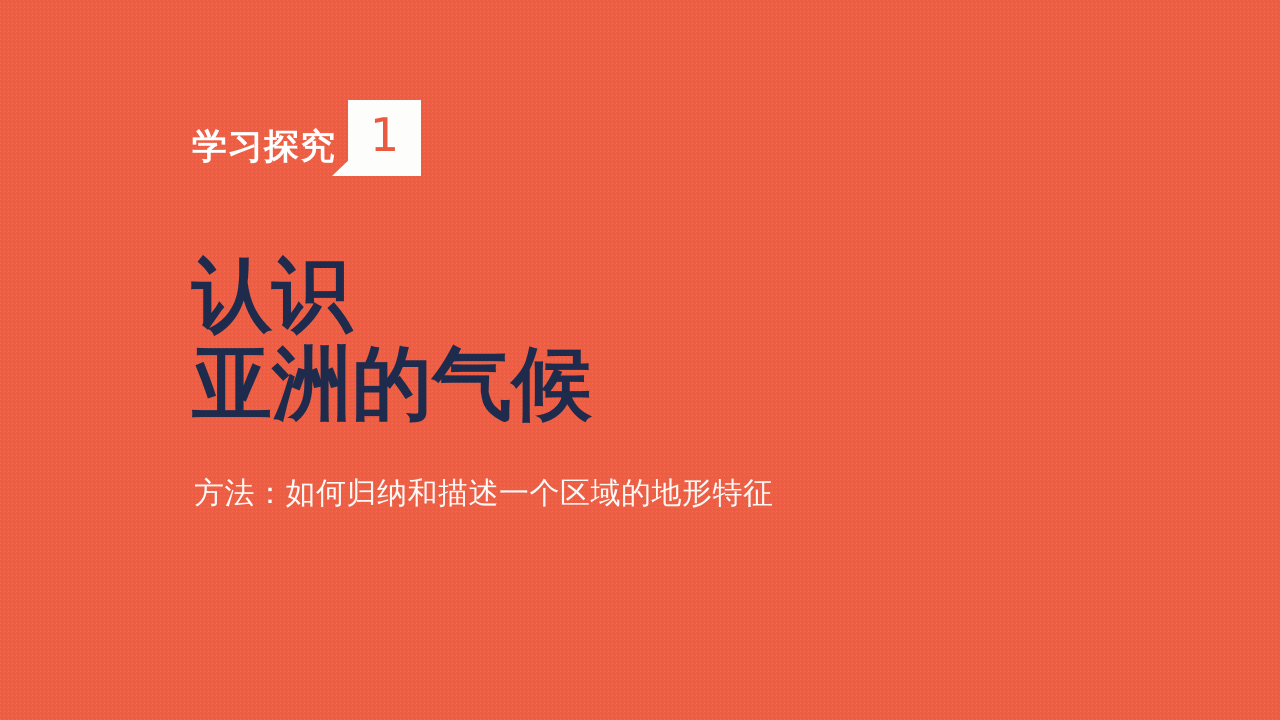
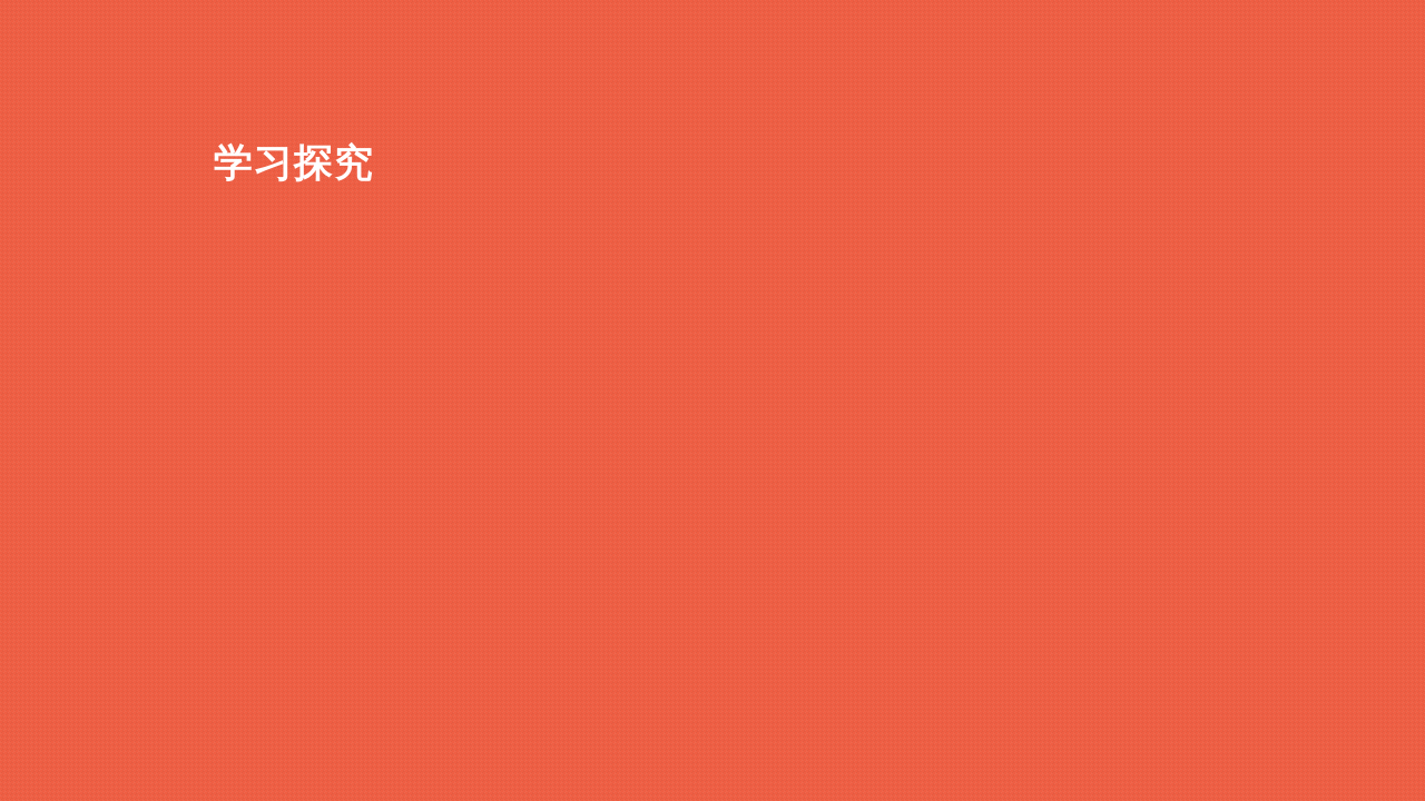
  学习探究
- 1
- 认识
- 亚洲的气候
- 方法：如何归纳和描述一个区域的地形特征
